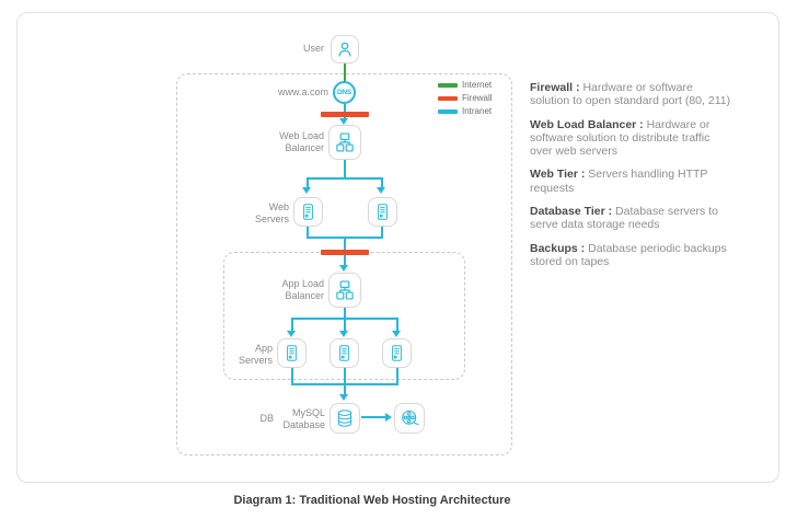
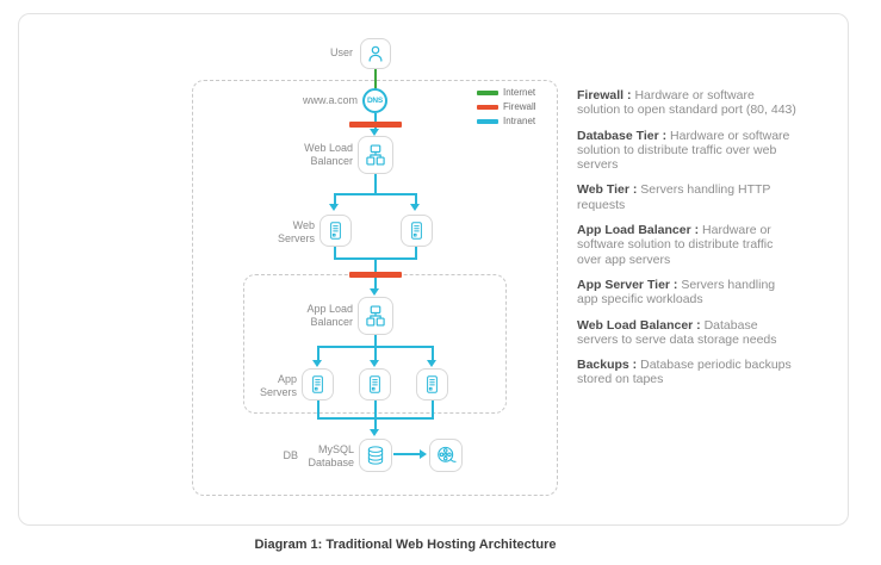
  Internet
  Firewall
  Intranet
  User
  www.a.com
  Web Load
  Balancer
  Web
  Servers
  App Load
  Balancer
  App
  Servers
  DB
  MySQL
  Database
- Firewall : Hardware or software solution to open standard port (80, 211)
+ Firewall : Hardware or software solution to open standard port (80, 443)
- Web Load Balancer : Hardware or software solution to distribute traffic over web servers
+ Database Tier : Hardware or software solution to distribute traffic over web servers
  Web Tier : Servers handling HTTP requests
+ App Load Balancer : Hardware or software solution to distribute traffic over app servers
+ App Server Tier : Servers handling app specific workloads
- Database Tier : Database servers to serve data storage needs
+ Web Load Balancer : Database servers to serve data storage needs
  Backups : Database periodic backups stored on tapes
  Diagram 1: Traditional Web Hosting Architecture
